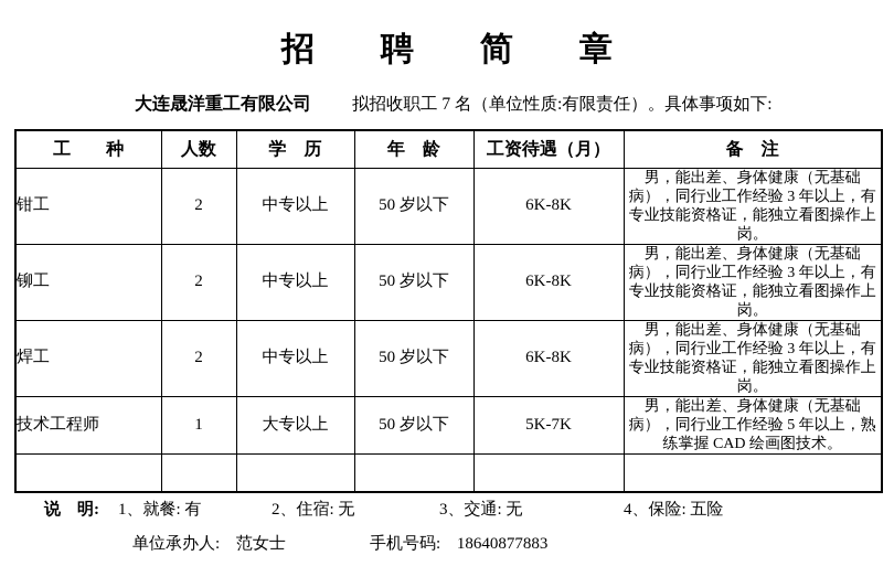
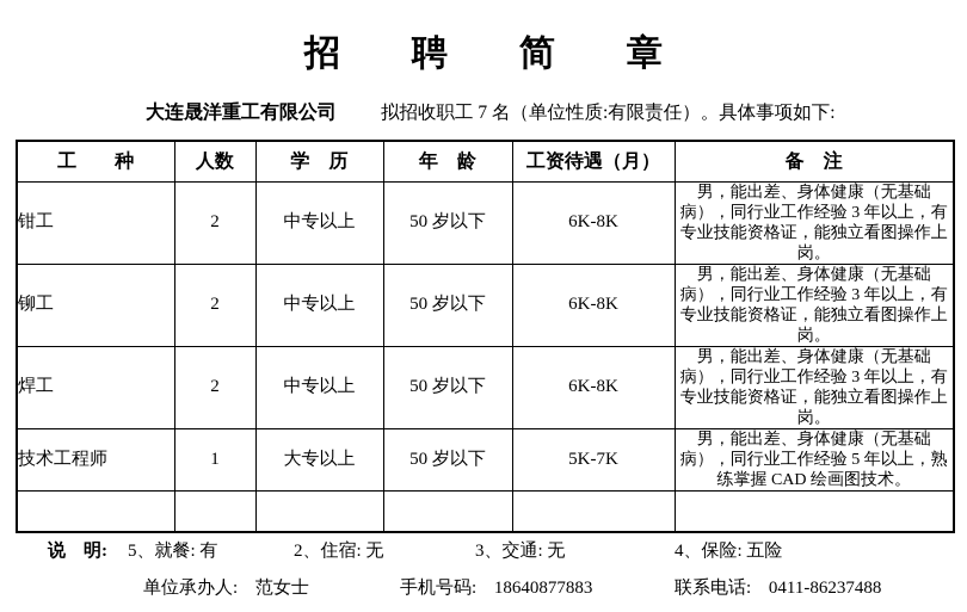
  招 聘 简 章
  大连晟洋重工有限公司 拟招收职工 7 名（单位性质:有限责任）。具体事项如下:
  工 种	人数	学 历	年 龄	工资待遇（月）	备 注
  钳工	2	中专以上	50 岁以下	6K-8K	男，能出差、身体健康（无基础病），同行业工作经验 3 年以上，有专业技能资格证，能独立看图操作上岗。
  铆工	2	中专以上	50 岁以下	6K-8K	男，能出差、身体健康（无基础病），同行业工作经验 3 年以上，有专业技能资格证，能独立看图操作上岗。
  焊工	2	中专以上	50 岁以下	6K-8K	男，能出差、身体健康（无基础病），同行业工作经验 3 年以上，有专业技能资格证，能独立看图操作上岗。
  技术工程师	1	大专以上	50 岁以下	5K-7K	男，能出差、身体健康（无基础病），同行业工作经验 5 年以上，熟练掌握 CAD 绘画图技术。
  说 明:
- 1、就餐: 有
+ 5、就餐: 有
  2、住宿: 无
  3、交通: 无
  4、保险: 五险
  单位承办人: 范女士
  手机号码: 18640877883
+ 联系电话: 0411-86237488
